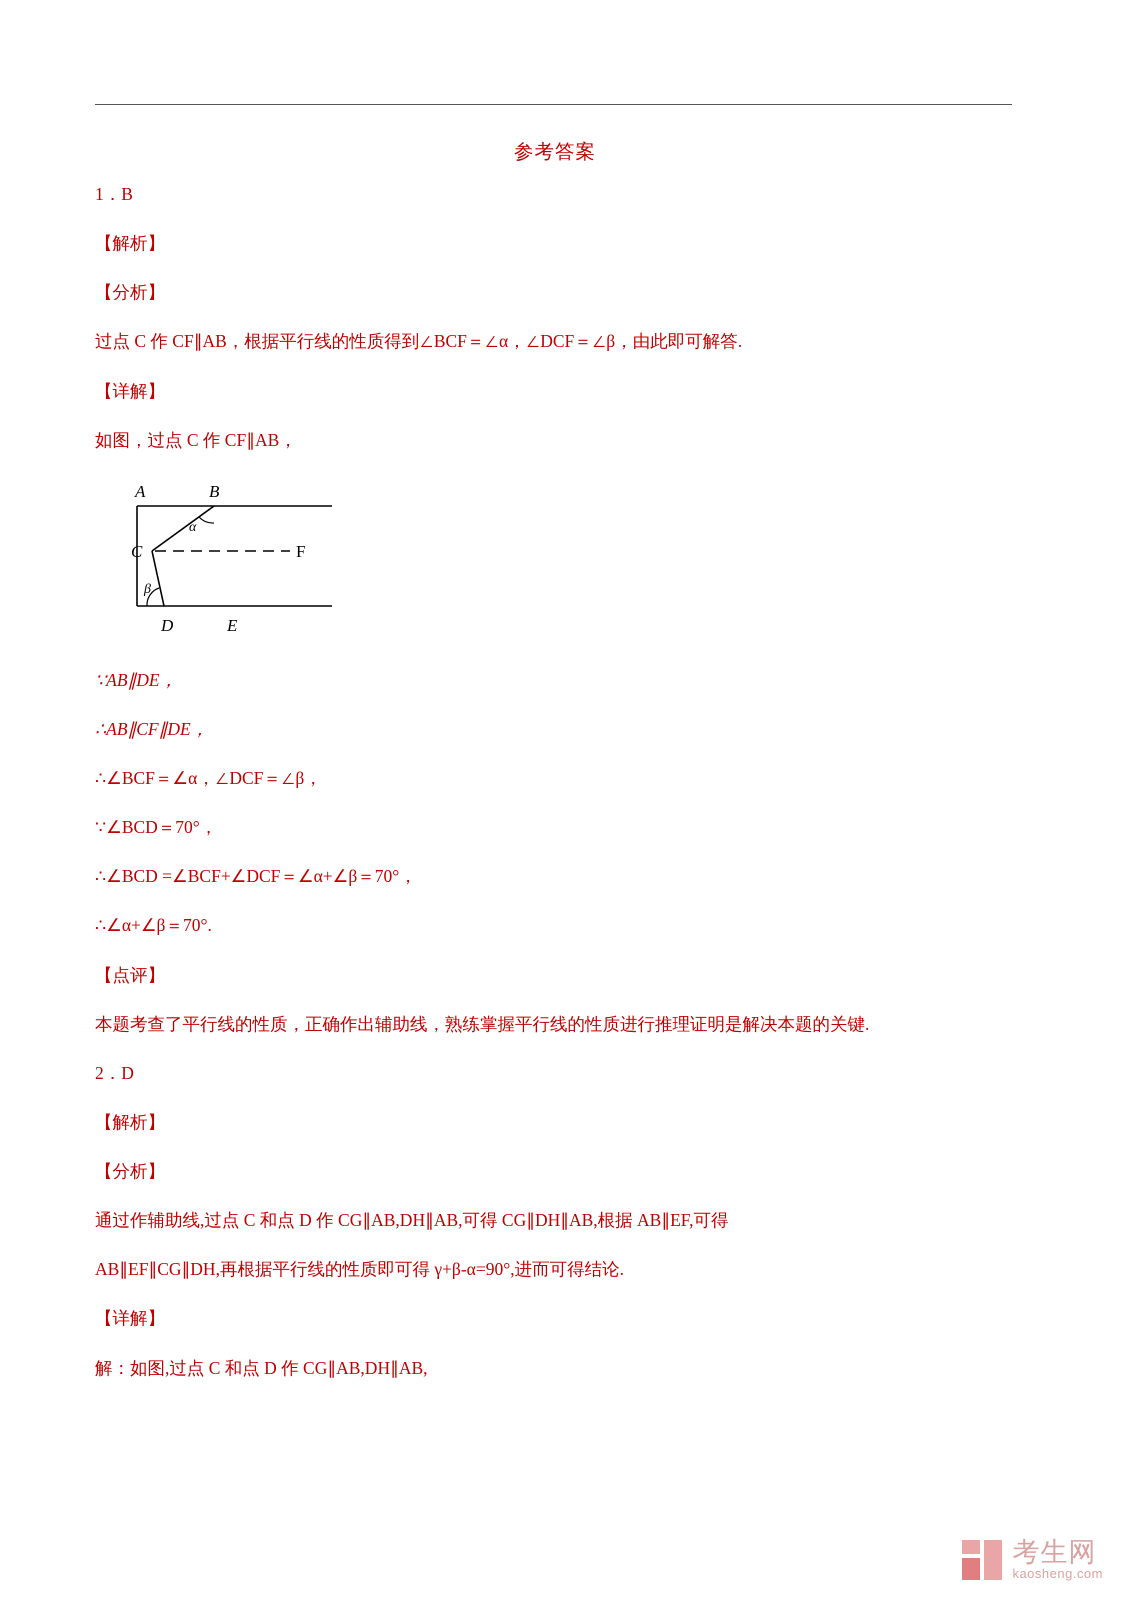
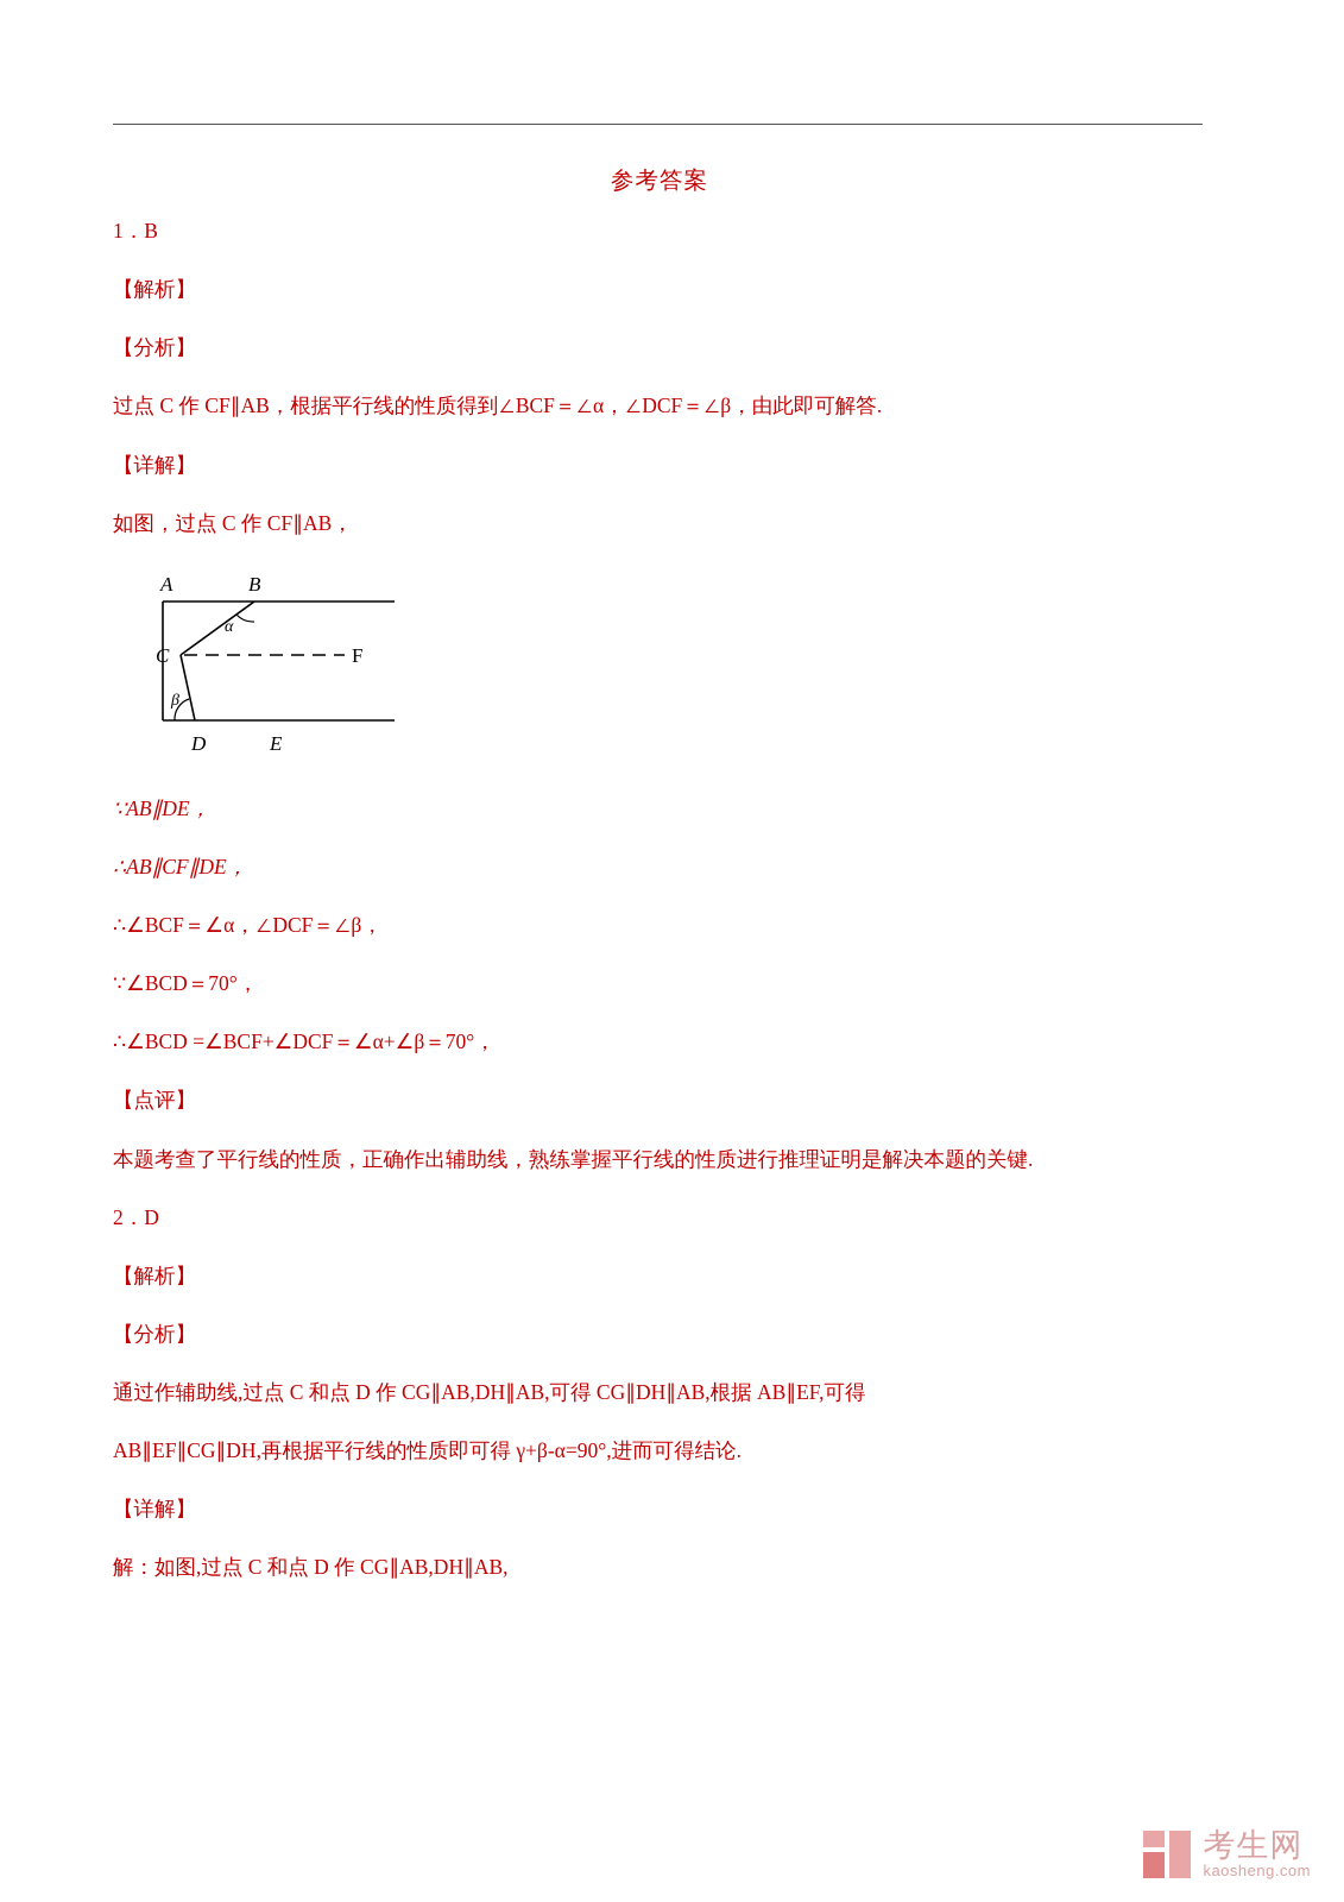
  参考答案
  1．B
  【解析】
  【分析】
  过点 C 作 CF∥AB，根据平行线的性质得到∠BCF＝∠α，∠DCF＝∠β，由此即可解答.
  【详解】
  如图，过点 C 作 CF∥AB，
  A
  B
  C
  F
  D
  E
  α
  β
  ∵AB∥DE，
  ∴AB∥CF∥DE，
  ∴∠BCF＝∠α，∠DCF＝∠β，
  ∵∠BCD＝70°，
  ∴∠BCD =∠BCF+∠DCF＝∠α+∠β＝70°，
- ∴∠α+∠β＝70°.
  【点评】
  本题考查了平行线的性质，正确作出辅助线，熟练掌握平行线的性质进行推理证明是解决本题的关键.
  2．D
  【解析】
  【分析】
  通过作辅助线,过点 C 和点 D 作 CG∥AB,DH∥AB,可得 CG∥DH∥AB,根据 AB∥EF,可得
  AB∥EF∥CG∥DH,再根据平行线的性质即可得 γ+β-α=90°,进而可得结论.
  【详解】
  解：如图,过点 C 和点 D 作 CG∥AB,DH∥AB,
  考生网
  kaosheng.com
